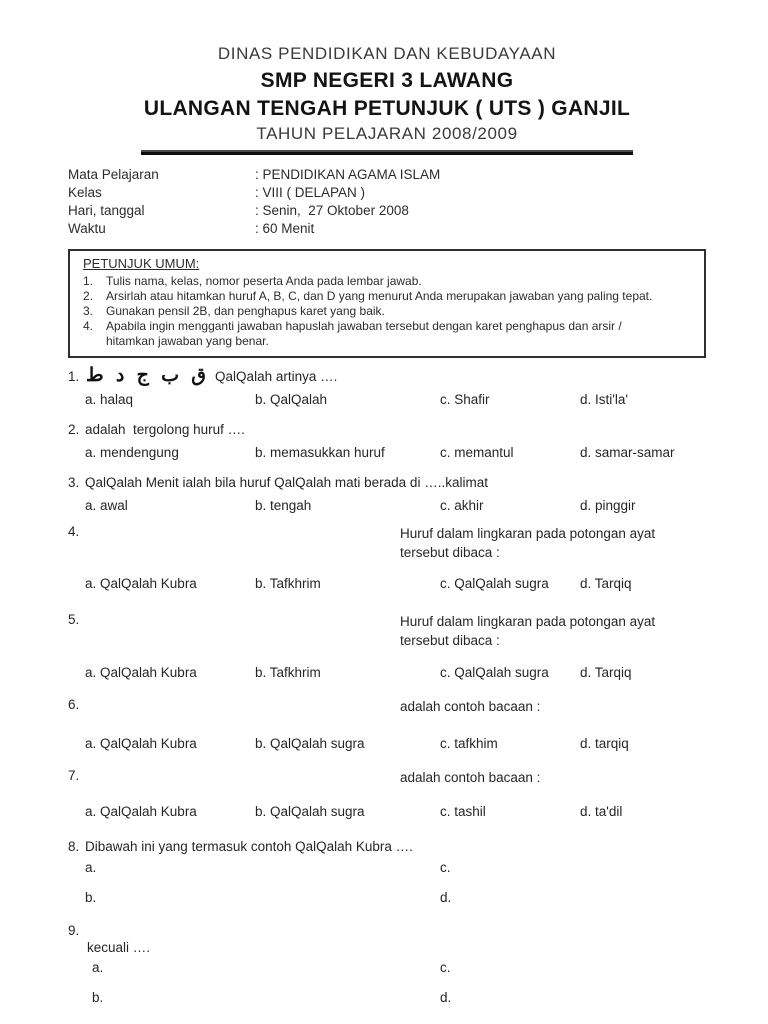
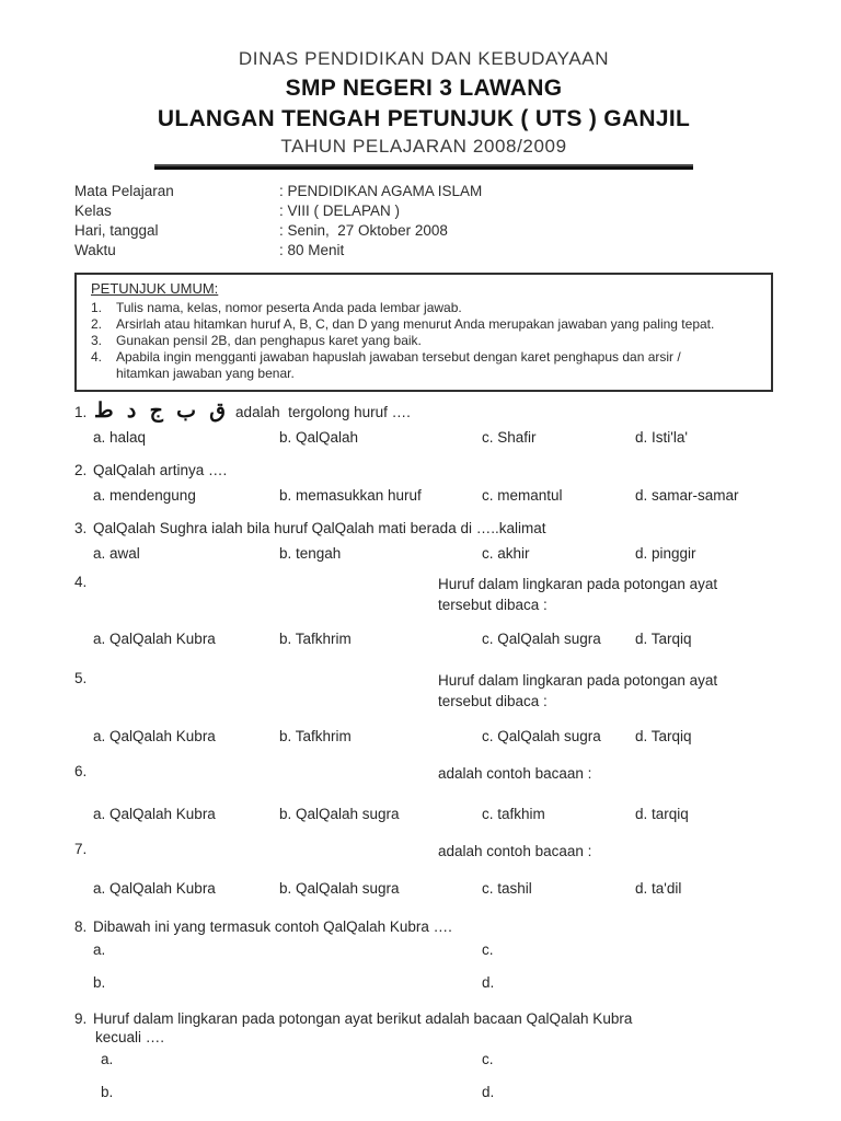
  DINAS PENDIDIKAN DAN KEBUDAYAAN
  SMP NEGERI 3 LAWANG
  ULANGAN TENGAH PETUNJUK ( UTS ) GANJIL
  TAHUN PELAJARAN 2008/2009
  Mata Pelajaran
  : PENDIDIKAN AGAMA ISLAM
  Kelas
  : VIII ( DELAPAN )
  Hari, tanggal
  : Senin, 27 Oktober 2008
  Waktu
- : 60 Menit
+ : 80 Menit
  PETUNJUK UMUM:
  1.
  Tulis nama, kelas, nomor peserta Anda pada lembar jawab.
  2.
  Arsirlah atau hitamkan huruf A, B, C, dan D yang menurut Anda merupakan jawaban yang paling tepat.
  3.
  Gunakan pensil 2B, dan penghapus karet yang baik.
  4.
  Apabila ingin mengganti jawaban hapuslah jawaban tersebut dengan karet penghapus dan arsir /
  hitamkan jawaban yang benar.
  1.
  ق ب ج د ط
- QalQalah artinya ….
+ adalah tergolong huruf ….
  a. halaq
  b. QalQalah
  c. Shafir
  d. Isti'la'
  2.
- adalah tergolong huruf ….
+ QalQalah artinya ….
  a. mendengung
  b. memasukkan huruf
  c. memantul
  d. samar-samar
  3.
- QalQalah Menit ialah bila huruf QalQalah mati berada di …..kalimat
+ QalQalah Sughra ialah bila huruf QalQalah mati berada di …..kalimat
  a. awal
  b. tengah
  c. akhir
  d. pinggir
  4.
  Huruf dalam lingkaran pada potongan ayat tersebut dibaca :
  a. QalQalah Kubra
  b. Tafkhrim
  c. QalQalah sugra
  d. Tarqiq
  5.
  Huruf dalam lingkaran pada potongan ayat tersebut dibaca :
  a. QalQalah Kubra
  b. Tafkhrim
  c. QalQalah sugra
  d. Tarqiq
  6.
  adalah contoh bacaan :
  a. QalQalah Kubra
  b. QalQalah sugra
  c. tafkhim
  d. tarqiq
  7.
  adalah contoh bacaan :
  a. QalQalah Kubra
  b. QalQalah sugra
  c. tashil
  d. ta'dil
  8.
  Dibawah ini yang termasuk contoh QalQalah Kubra ….
  a.
  c.
  b.
  d.
  9.
+ Huruf dalam lingkaran pada potongan ayat berikut adalah bacaan QalQalah Kubra
  kecuali ….
  a.
  c.
  b.
  d.
